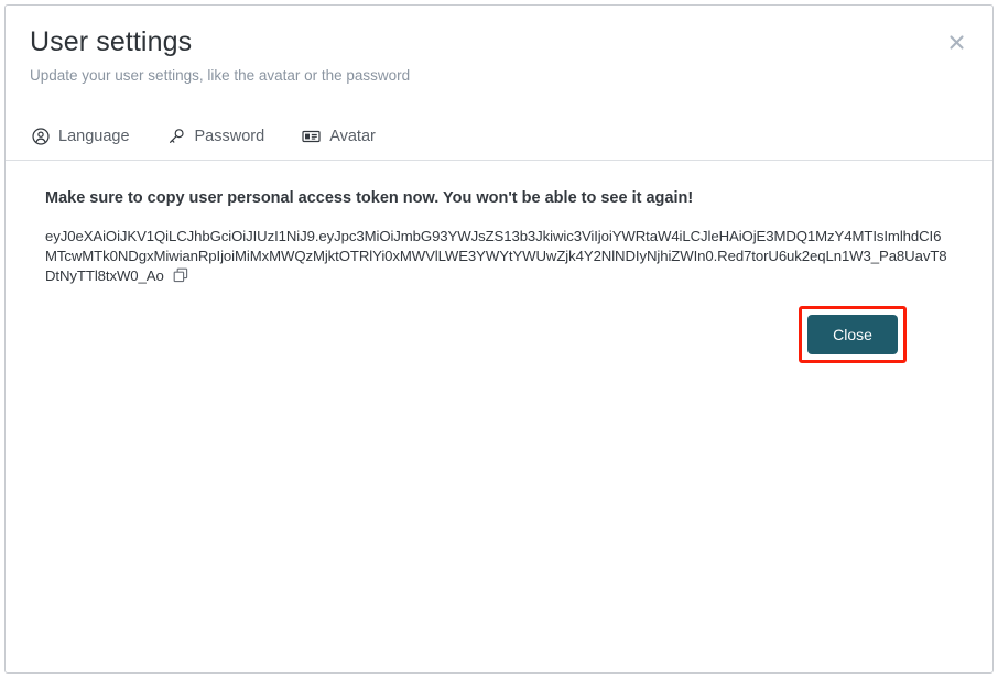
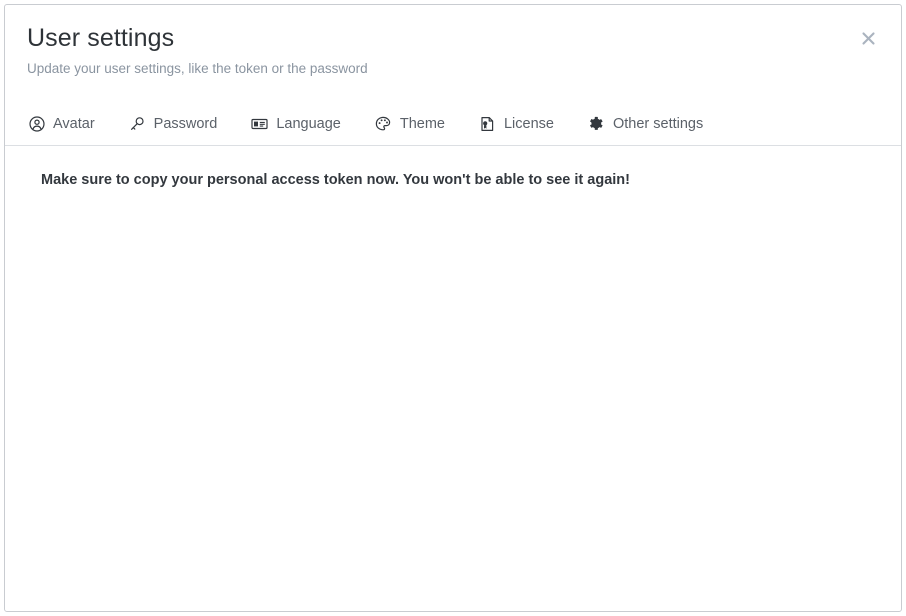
  User settings
- Update your user settings, like the avatar or the password
+ Update your user settings, like the token or the password
- Language
+ Avatar
  Password
- Avatar
+ Language
+ Theme
+ License
+ Other settings
- Make sure to copy user personal access token now. You won't be able to see it again!
+ Make sure to copy your personal access token now. You won't be able to see it again!
- eyJ0eXAiOiJKV1QiLCJhbGciOiJIUzI1NiJ9.eyJpc3MiOiJmbG93YWJsZS13b3Jkiwic3ViIjoiYWRtaW4iLCJleHAiOjE3MDQ1MzY4MTIsImlhdCI6MTcwMTk0NDgxMiwianRpIjoiMiMxMWQzMjktOTRlYi0xMWVlLWE3YWYtYWUwZjk4Y2NlNDIyNjhiZWIn0.Red7torU6uk2eqLn1W3_Pa8UavT8DtNyTTl8txW0_Ao
- Close
